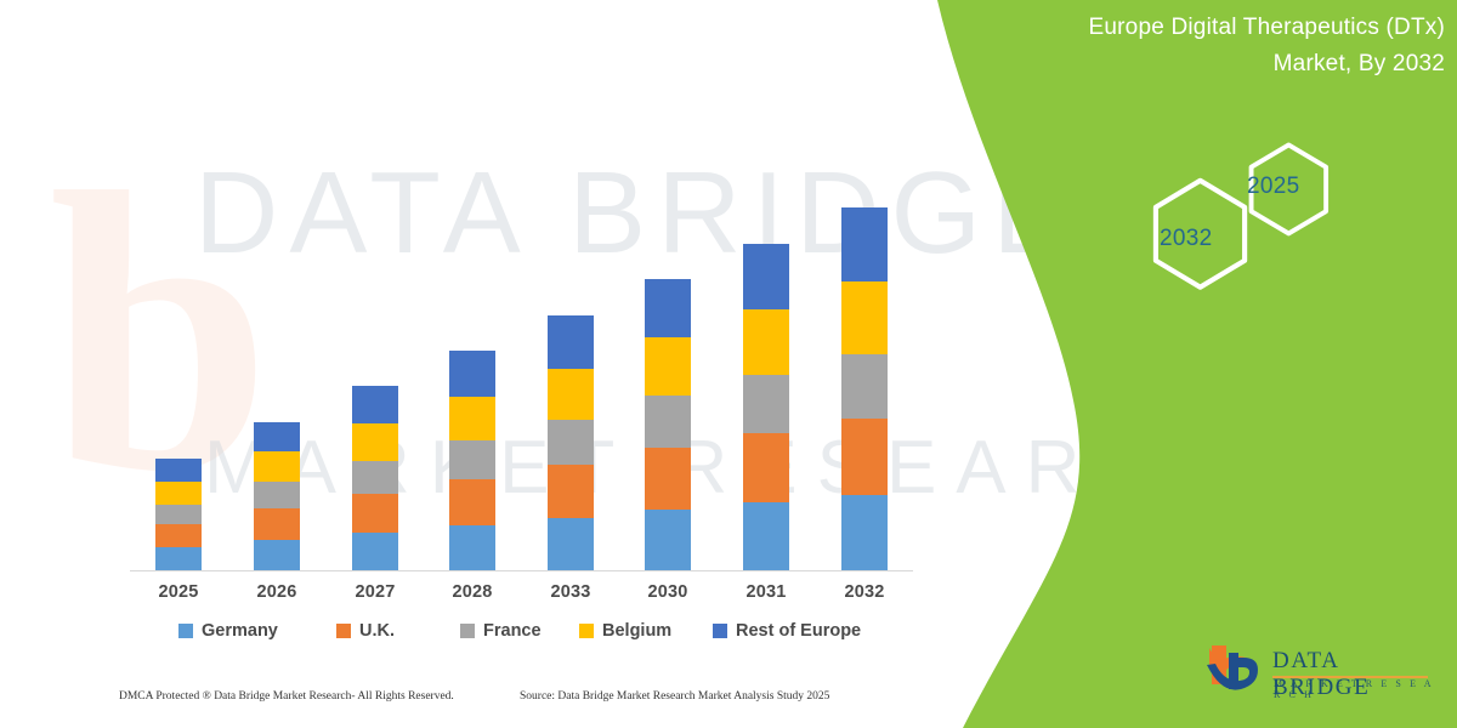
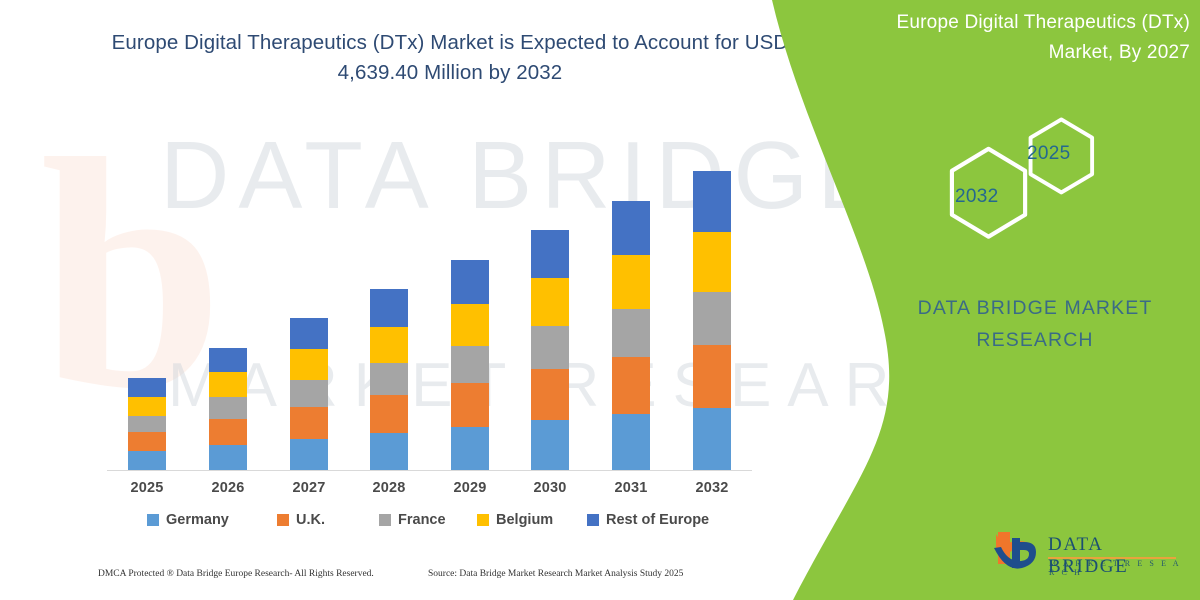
  b
  DATA BRIG
+ Europe Digital Therapeutics (DTx) Market is Expected to Account for USD 4,639.40 Million by 2032
  2025
  2026
  2027
  2028
- 2033
+ 2029
  2030
  2031
  2032
  Germany
  U.K.
  France
  Belgium
  Rest of Europe
- DMCA Protected ® Data Bridge Market Research- All Rights Reserved.
+ DMCA Protected ® Data Bridge Europe Research- All Rights Reserved.
  Source: Data Bridge Market Research Market Analysis Study 2025
- Europe Digital Therapeutics (DTx) Market, By 2032
+ Europe Digital Therapeutics (DTx) Market, By 2027
  2032
  2025
+ DATA BRIDGE MARKET
+ RESEARCH
  DATA BRIDGE
  M A R K E T R E S E A R C H
